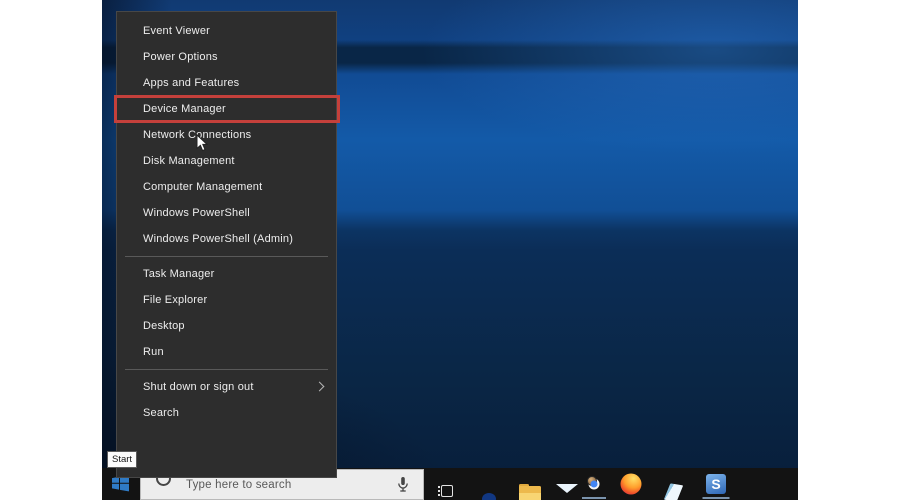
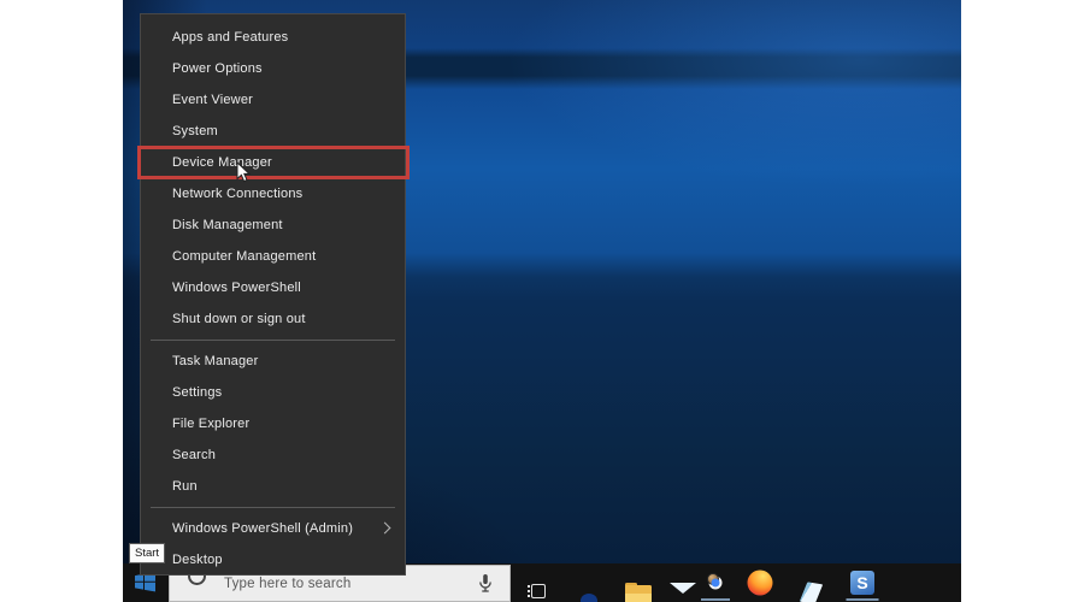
  Type here to search
  S
- Event Viewer
+ Apps and Features
  Power Options
- Apps and Features
+ Event Viewer
+ System
  Device Manager
  Network Connections
  Disk Management
  Computer Management
  Windows PowerShell
- Windows PowerShell (Admin)
+ Shut down or sign out
  Task Manager
+ Settings
  File Explorer
- Desktop
+ Search
  Run
- Shut down or sign out
+ Windows PowerShell (Admin)
- Search
+ Desktop
  Start
